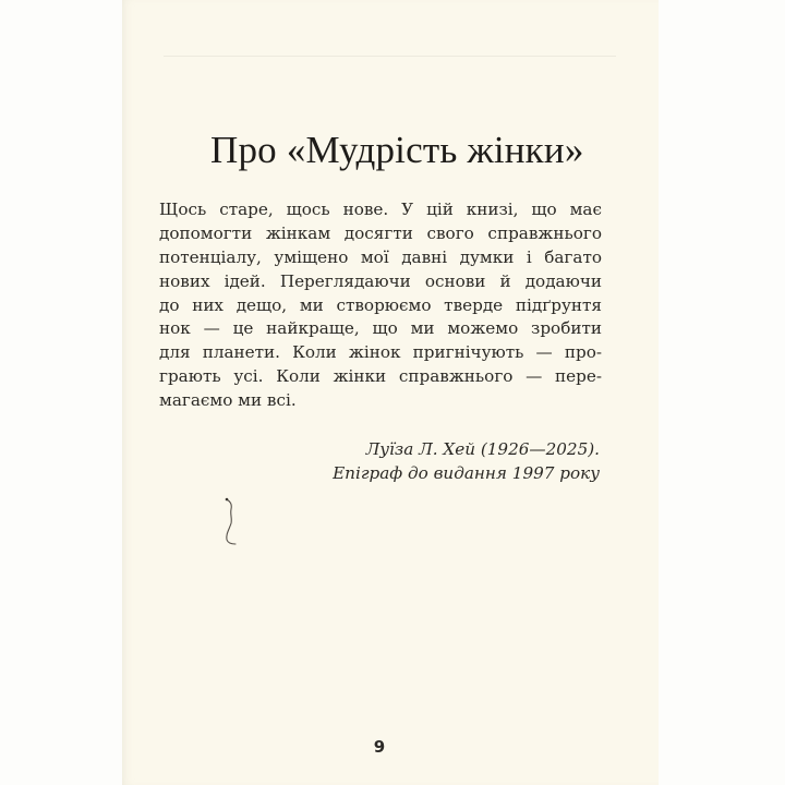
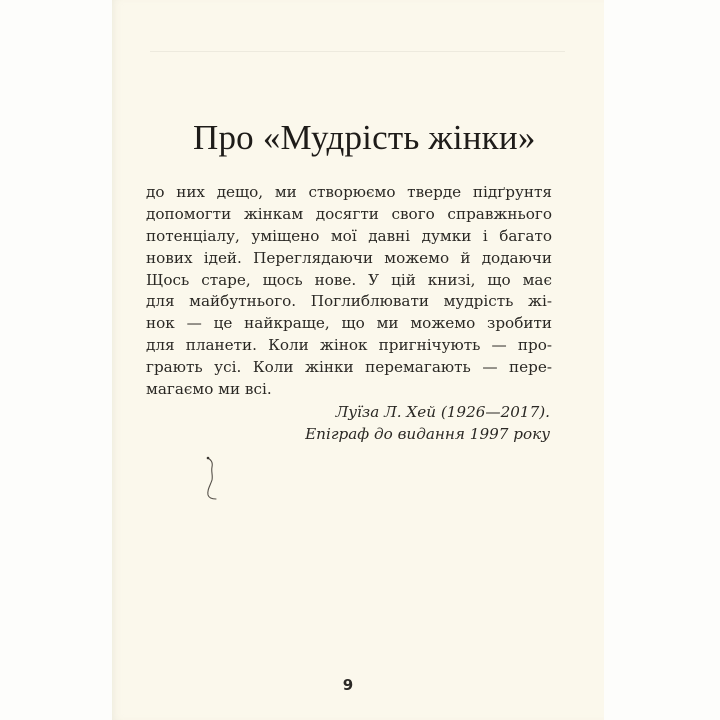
  Про «Мудрість жінки»
- Щось старе, щось нове. У цій книзі, що має
+ до них дещо, ми створюємо тверде підґрунтя
  допомогти жінкам досягти свого справжнього
  потенціалу, уміщено мої давні думки і багато
- нових ідей. Переглядаючи основи й додаючи
+ нових ідей. Переглядаючи можемо й додаючи
- до них дещо, ми створюємо тверде підґрунтя
+ Щось старе, щось нове. У цій книзі, що має
+ для майбутнього. Поглиблювати мудрість жі-
  нок — це найкраще, що ми можемо зробити
  для планети. Коли жінок пригнічують — про-
- грають усі. Коли жінки справжнього — пере-
+ грають усі. Коли жінки перемагають — пере-
  магаємо ми всі.
- Луїза Л. Хей (1926—2025).
+ Луїза Л. Хей (1926—2017).
  Епіграф до видання 1997 року
  9
